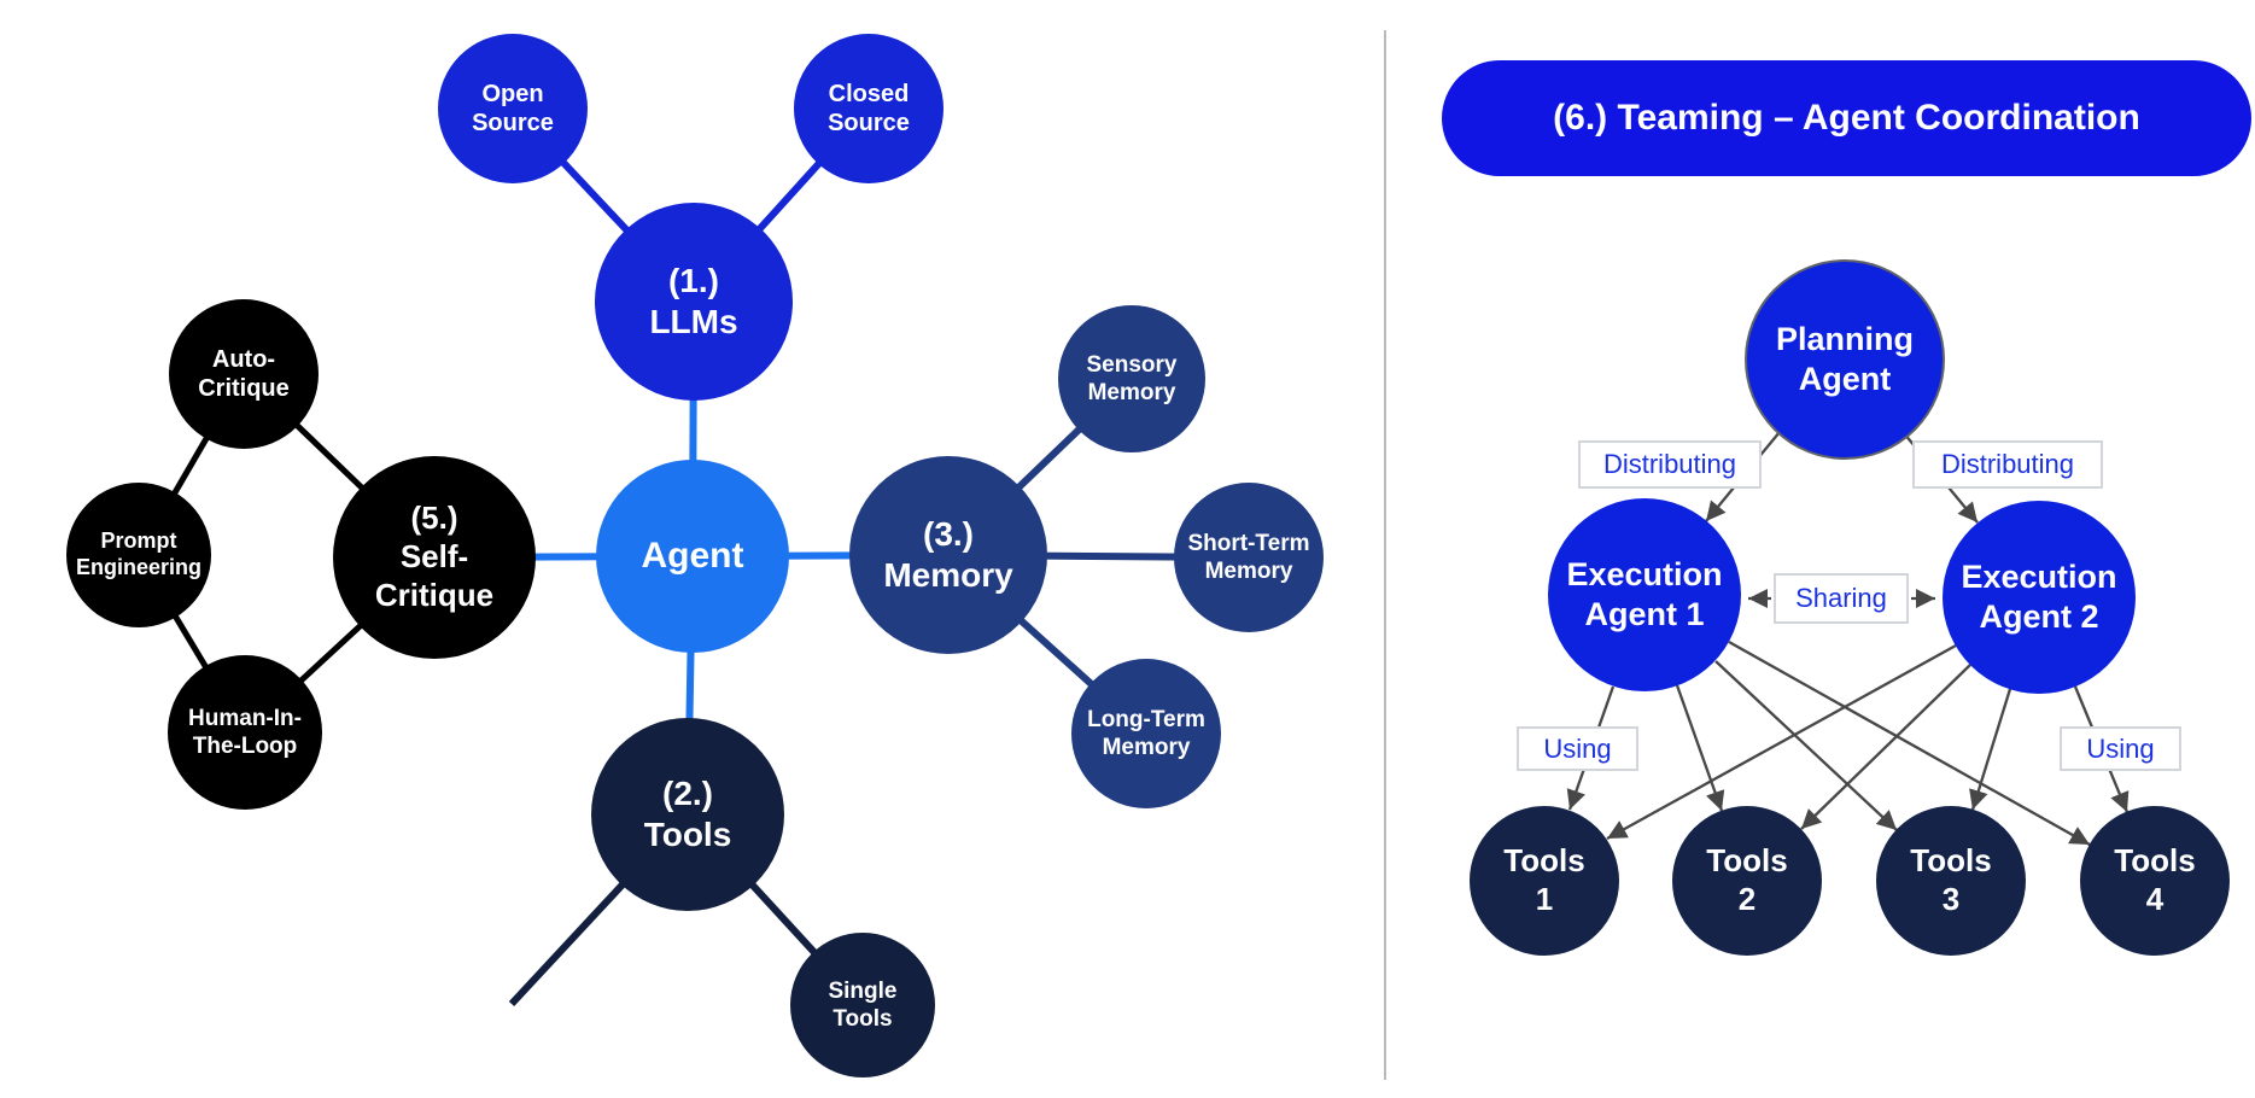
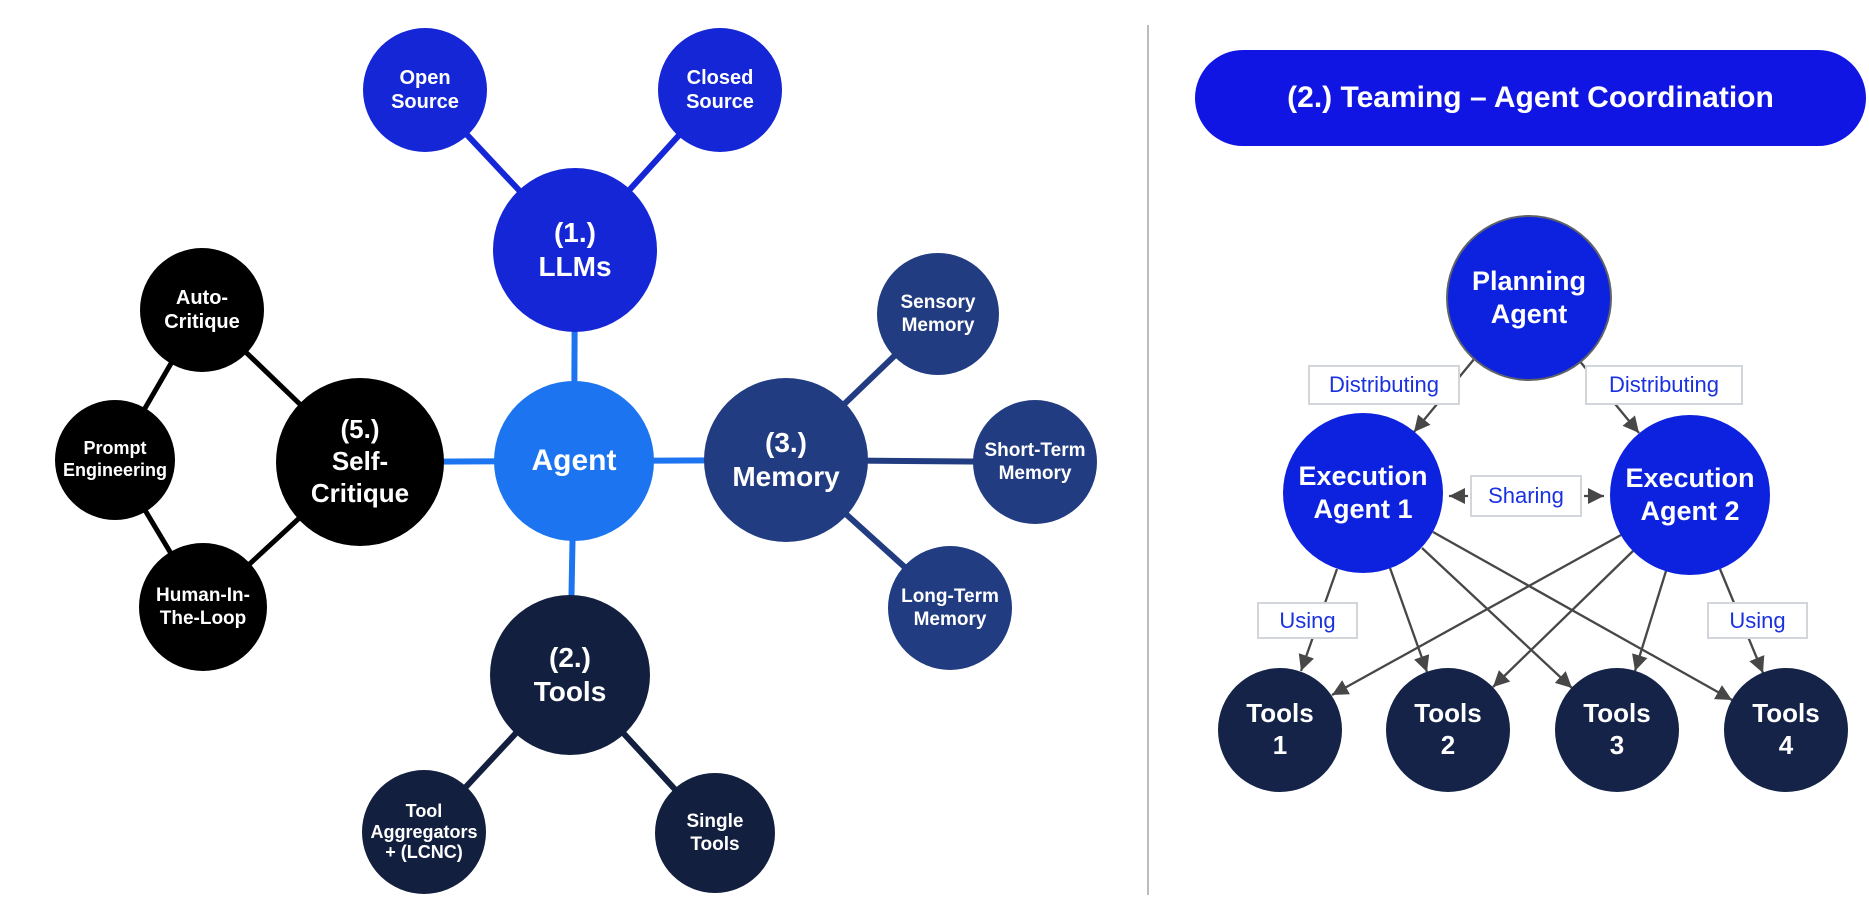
  Open
  Source
  Closed
  Source
  (1.)
  LLMs
  Agent
  (3.)
  Memory
  Sensory
  Memory
  Short-Term
  Memory
  Long-Term
  Memory
  (2.)
  Tools
+ Tool
+ Aggregators
+ + (LCNC)
  Single
  Tools
  (5.)
  Self-
  Critique
  Auto-
  Critique
  Prompt
  Engineering
  Human-In-
  The-Loop
- (6.) Teaming – Agent Coordination
+ (2.) Teaming – Agent Coordination
  Planning
  Agent
  Execution
  Agent 1
  Execution
  Agent 2
  Tools
  1
  Tools
  2
  Tools
  3
  Tools
  4
  Distributing
  Distributing
  Sharing
  Using
  Using
